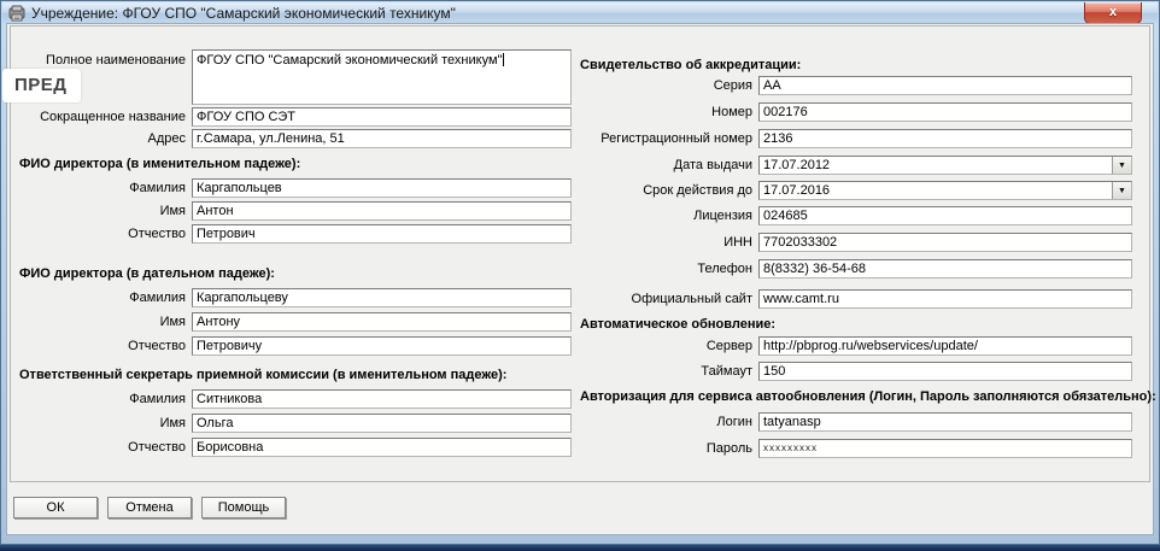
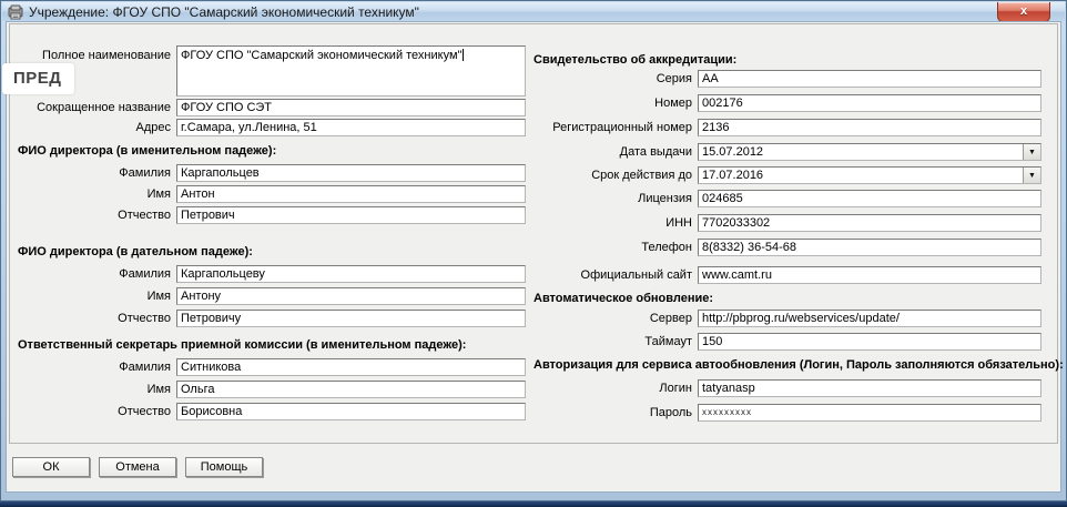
  Учреждение: ФГОУ СПО "Самарский экономический техникум"
  x
  Полное наименование
  ФГОУ СПО "Самарский экономический техникум"
  Сокращенное название
  ФГОУ СПО СЭТ
  Адрес
  г.Самара, ул.Ленина, 51
  ФИО директора (в именительном падеже):
  Фамилия
  Каргапольцев
  Имя
  Антон
  Отчество
  Петрович
  ФИО директора (в дательном падеже):
  Фамилия
  Каргапольцеву
  Имя
  Антону
  Отчество
  Петровичу
  Ответственный секретарь приемной комиссии (в именительном падеже):
  Фамилия
  Ситникова
  Имя
  Ольга
  Отчество
  Борисовна
  Свидетельство об аккредитации:
  Серия
  AA
  Номер
  002176
  Регистрационный номер
  2136
  Дата выдачи
- 17.07.2012
+ 15.07.2012
  Срок действия до
  17.07.2016
  Лицензия
  024685
  ИНН
  7702033302
  Телефон
  8(8332) 36-54-68
  Официальный сайт
  www.camt.ru
  Автоматическое обновление:
  Сервер
  http://pbprog.ru/webservices/update/
  Таймаут
  150
  Авторизация для сервиса автообновления (Логин, Пароль заполняются обязательно):
  Логин
  tatyanasp
  Пароль
  xxxxxxxxx
  ОК
  Отмена
  Помощь
  ПРЕД
